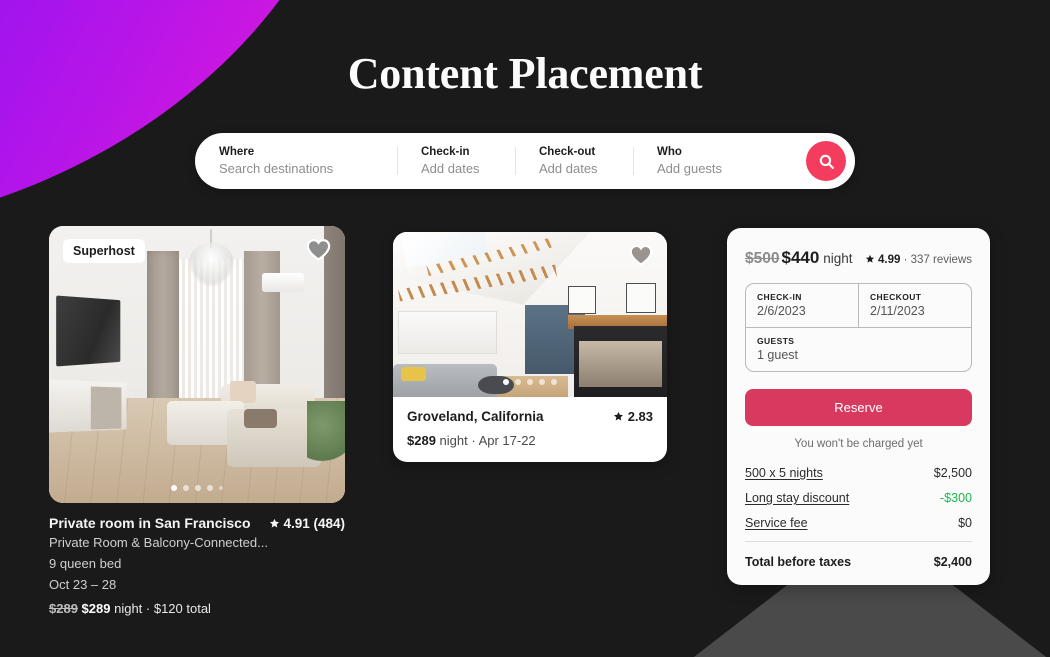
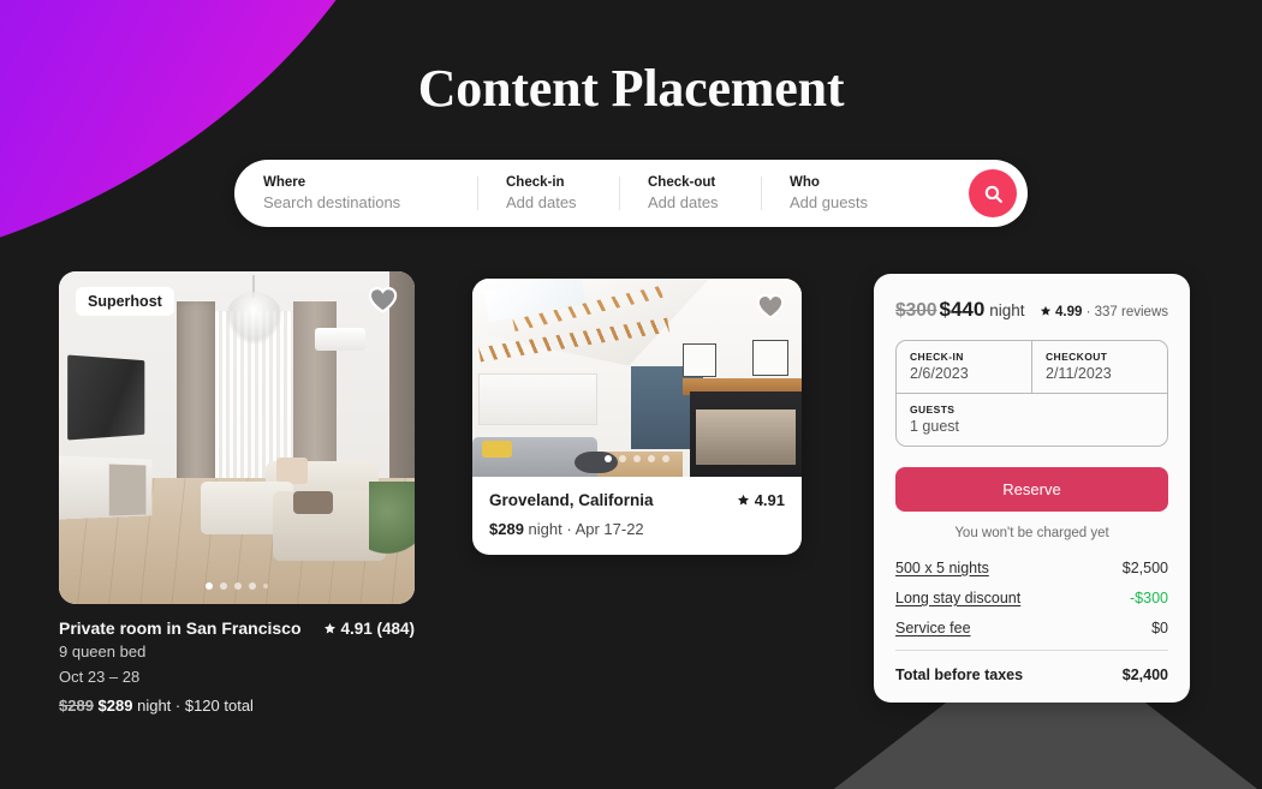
  Content Placement
  Where
  Search destinations
  Check-in
  Add dates
  Check-out
  Add dates
  Who
  Add guests
  Superhost
  Private room in San Francisco
  4.91 (484)
- Private Room & Balcony-Connected...
  9 queen bed
  Oct 23 – 28
  $289 $289 night · $120 total
  Groveland, California
- 2.83
+ 4.91
  $289 night · Apr 17-22
- $500$440 night
+ $300$440 night
  4.99 · 337 reviews
  CHECK-IN
  2/6/2023
  CHECKOUT
  2/11/2023
  GUESTS
  1 guest
  Reserve
  You won't be charged yet
  500 x 5 nights
  $2,500
  Long stay discount
  -$300
  Service fee
  $0
  Total before taxes
  $2,400
